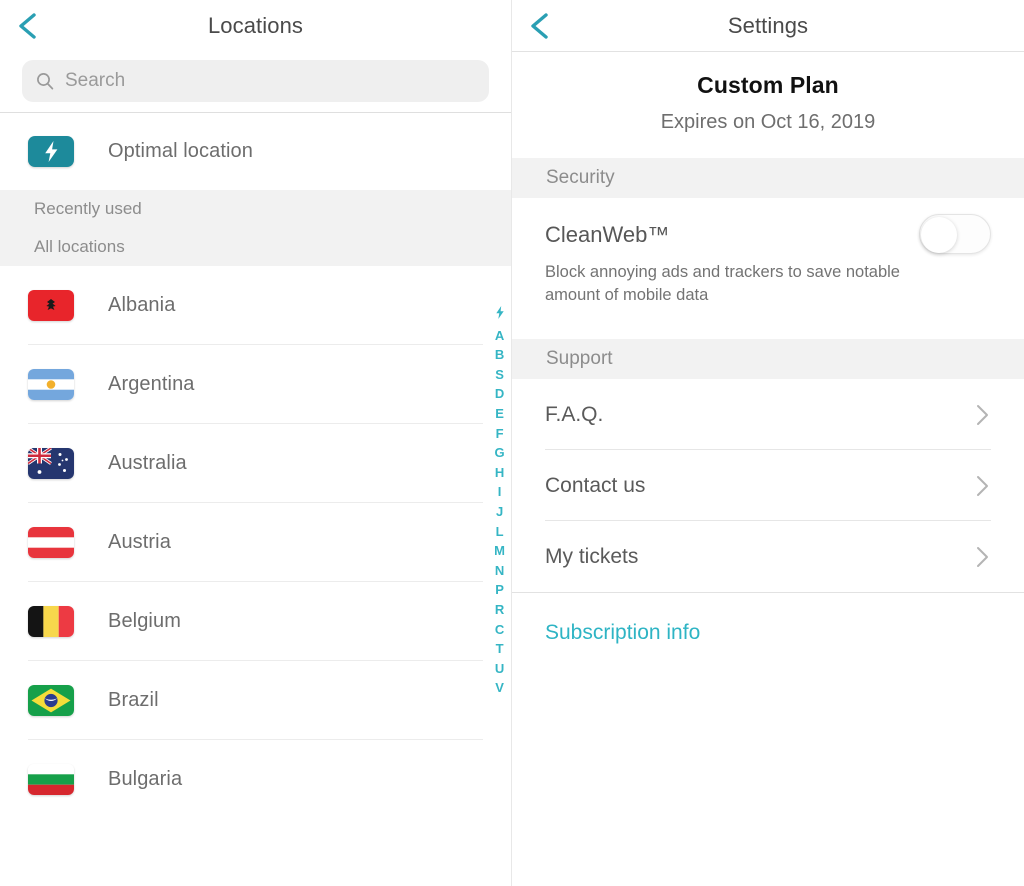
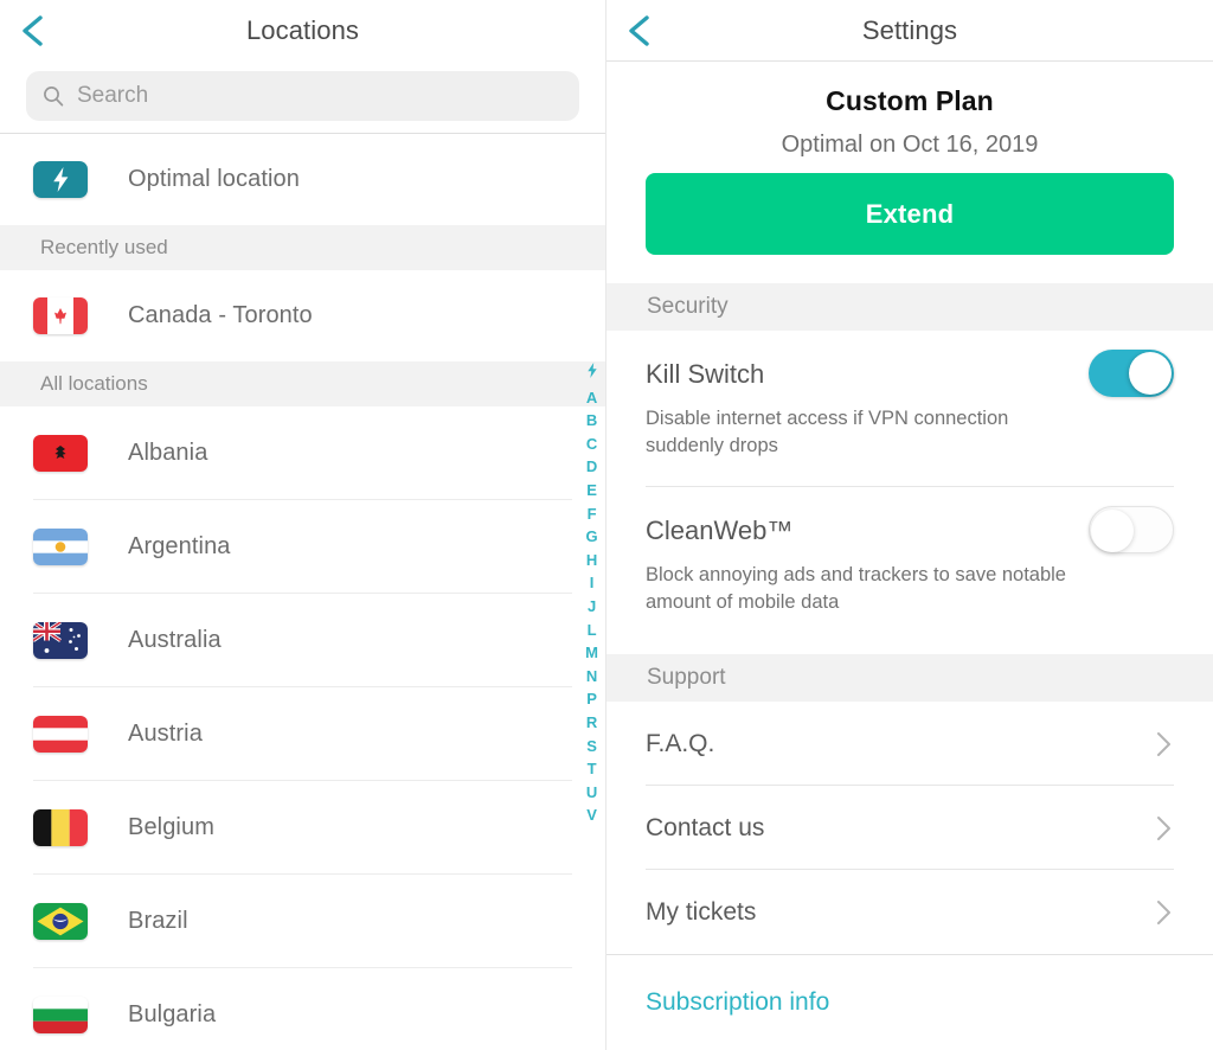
  Locations
  Search
  Optimal location
  Recently used
+ Canada - Toronto
  All locations
  Albania
  Argentina
  Australia
  Austria
  Belgium
  Brazil
  Bulgaria
  A
  B
- S
+ C
  D
  E
  F
  G
  H
  I
  J
  L
  M
  N
  P
  R
- C
+ S
  T
  U
  V
  Settings
  Custom Plan
- Expires on Oct 16, 2019
+ Optimal on Oct 16, 2019
+ Extend
  Security
+ Kill Switch
+ Disable internet access if VPN connection suddenly drops
  CleanWeb™
  Block annoying ads and trackers to save notable amount of mobile data
  Support
  F.A.Q.
  Contact us
  My tickets
  Subscription info
